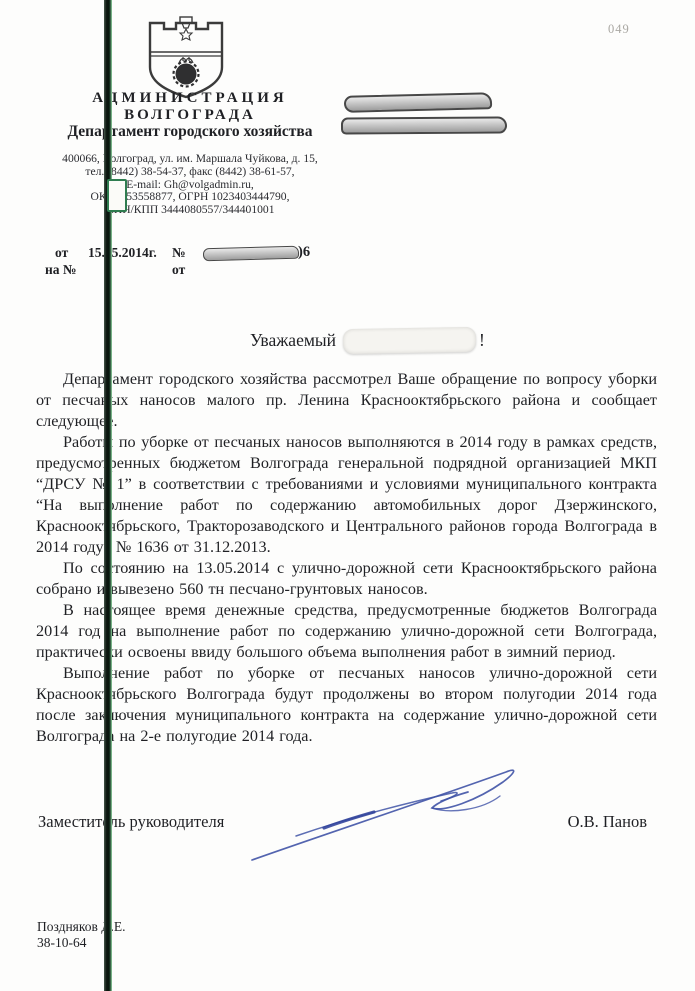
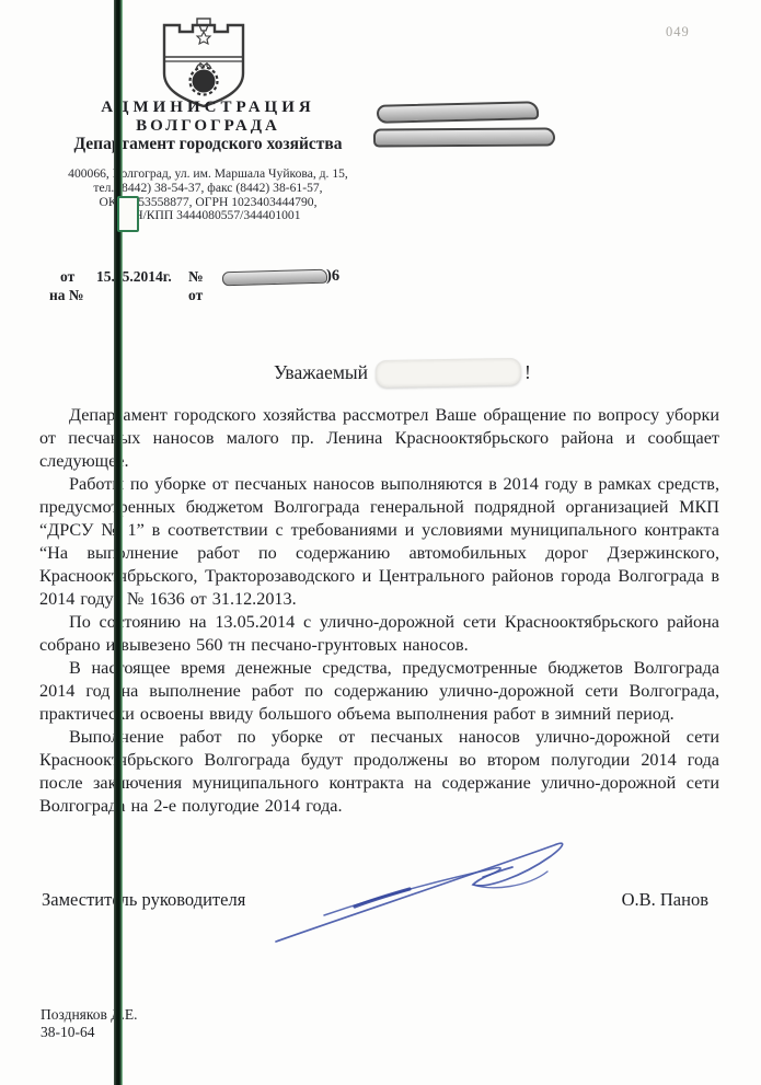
  049
  АДМИНИСТРАЦИЯ
  ВОЛГОГРАДА
  Депатамент городского хозяйства
  400066,олгоград, ул. им. Маршала Чуйкова, д. 15,
  тел.8442) 38-54-37, факс (8442) 38-61-57,
- E-mail: Gh@volgadmin.ru,
  ОК 53558877, ОГРН 1023403444790,
  /КПП 3444080557/344401001
  от
  155.2014г.
  №
  )6
  на №
  от
  Уважаемый
  !
  Депарамент городского хозяйства рассмотрел Ваше обращение по вопросу уборки от песчаых наносов малого пр. Ленина Краснооктябрьского района и сообщает следующе.
  Работ по уборке от песчаных наносов выполняются в 2014 году в рамках средств, предусморенных бюджетом Волгограда генеральной подрядной организацией МКП “ДРСУ № 1” в соответствии с требованиями и условиями муниципального контракта “На выплнение работ по содержанию автомобильных дорог Дзержинского, Красноокябрьского, Тракторозаводского и Центрального районов города Волгограда в 2014 году № 1636 от 31.12.2013.
  По сотоянию на 13.05.2014 с улично-дорожной сети Краснооктябрьского района собрано и вывезено 560 тн песчано-грунтовых наносов.
  В насоящее время денежные средства, предусмотренные бюджетов Волгограда 2014 год на выполнение работ по содержанию улично-дорожной сети Волгограда, практичеси освоены ввиду большого объема выполнения работ в зимний период.
  Выпонение работ по уборке от песчаных наносов улично-дорожной сети Красноокябрьского Волгограда будут продолжены во втором полугодии 2014 года после закючения муниципального контракта на содержание улично-дорожной сети Волгогра на 2-е полугодие 2014 года.
  Заместитль руководителя
  О.В. Панов
  Поздняков.Е.
  38-10-64
